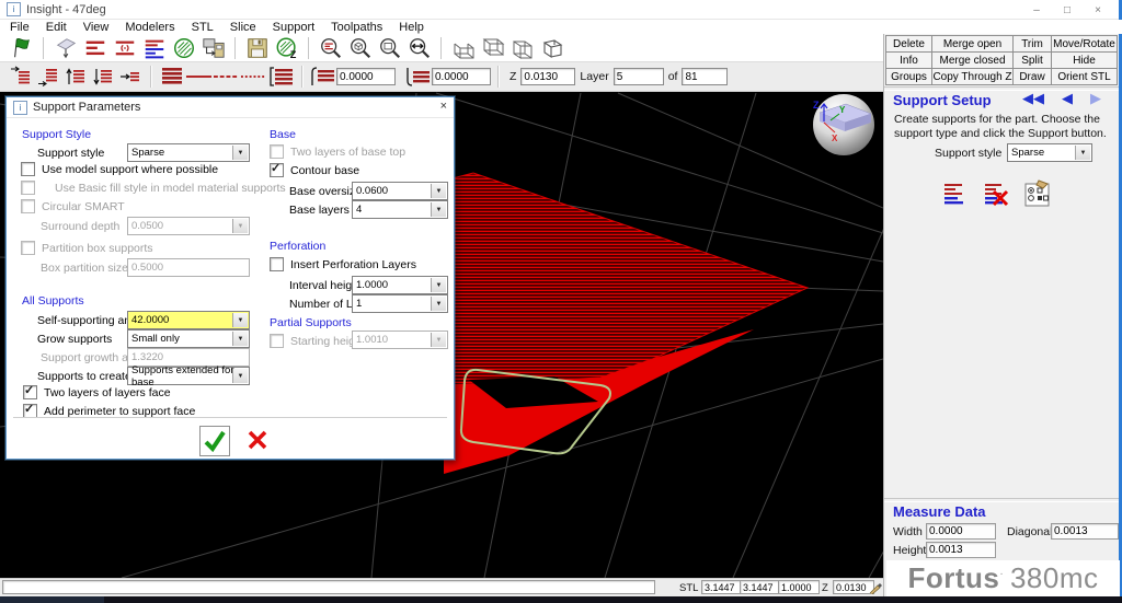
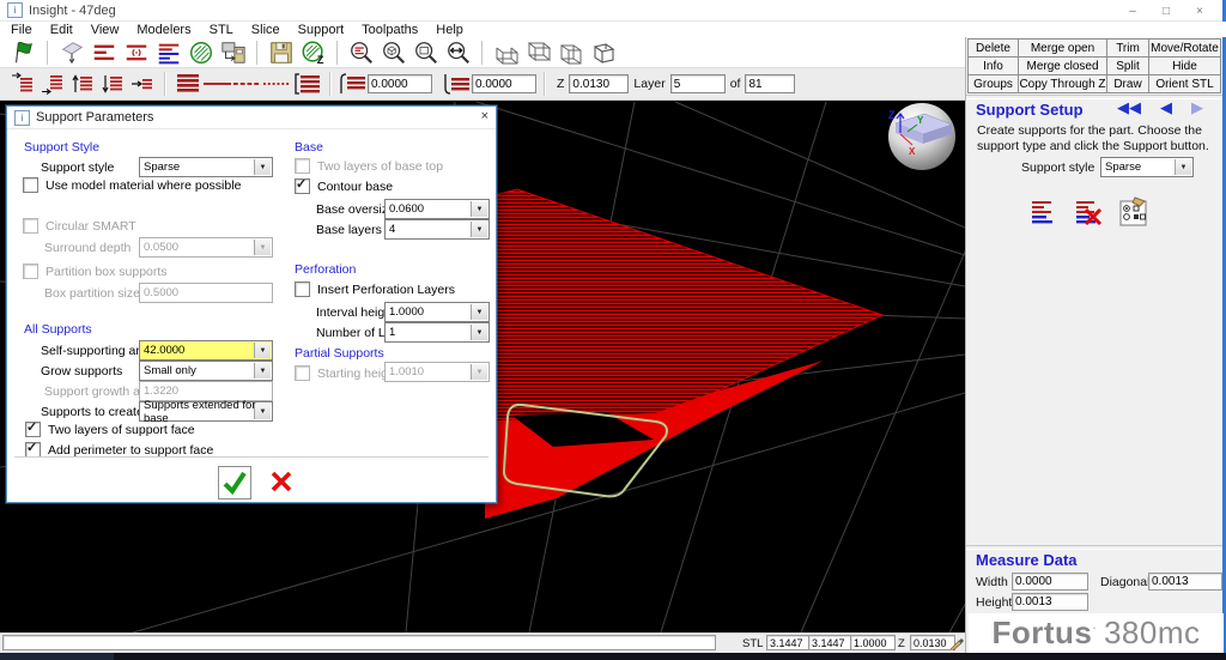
  i
  Insight - 47deg
  –
  □
  ×
  File
  Edit
  View
  Modelers
  STL
  Slice
  Support
  Toolpaths
  Help
  Z
  0.0000
  0.0000
  Z
  0.0130
  Layer
  5
  of
  81
  Z
  Y
  X
  Delete
  Merge open
  Trim
  Move/Rotate
  Info
  Merge closed
  Split
  Hide
  Groups
  Copy Through Z
  Draw
  Orient STL
  Support Setup
  ◀◀
  ◀
  ▶
  Create supports for the part. Choose the support type and click the Support button.
  Support style
  Sparse
  Measure Data
  Width
  0.0000
  Diagona
  0.0013
  Height
  0.0013
  Fortus· 380mc
  STL
  3.1447
  3.1447
  1.0000
  Z
  0.0130
  i
  Support Parameters
  ×
  Support Style
  Support style
  Sparse
- Use model support where possible
+ Use model material where possible
- Use Basic fill style in model material supports
  Circular SMART
  Surround depth
  0.0500
  Partition box supports
  Box partition size
  0.5000
  All Supports
  Self-supporting a
  42.0000
  Grow supports
  Small only
  Support growth a
  1.3220
  Supports to creat
  Supports extended fo base
- Two layers of layers face
+ Two layers of support face
  Add perimeter to support face
  Base
  Two layers of base top
  Contour base
  Base oversi
  0.0600
  Base layers
  4
  Perforation
  Insert Perforation Layers
  Interval heig
  1.0000
  1
  Partial Supports
  Starting hei
  1.0010
